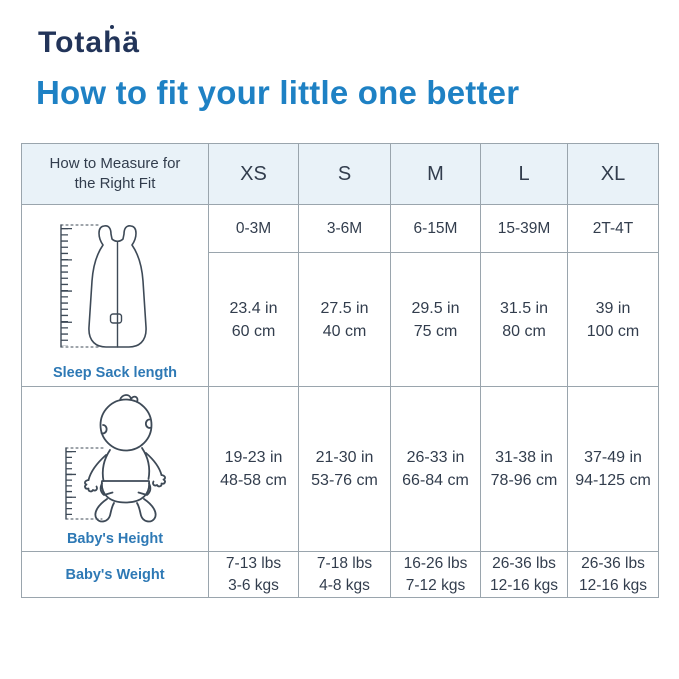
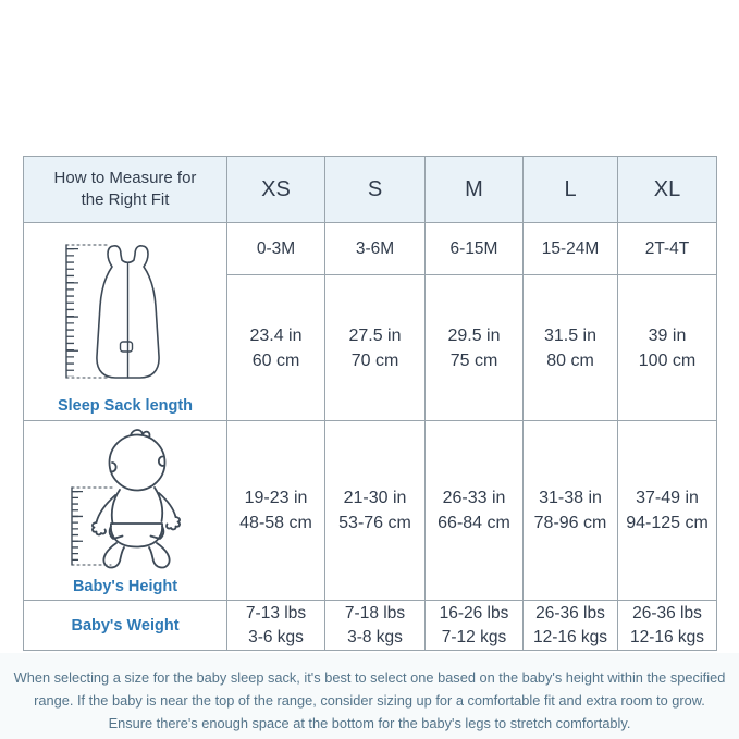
- Totahä
- How to fit your little one better
  How to Measure for the Right Fit	XS	S	M	L	XL
- Sleep Sack length	0-3M	3-6M	6-15M	15-39M	2T-4T
+ Sleep Sack length	0-3M	3-6M	6-15M	15-24M	2T-4T
- 23.4 in 60 cm	27.5 in 40 cm	29.5 in 75 cm	31.5 in 80 cm	39 in 100 cm
+ 23.4 in 60 cm	27.5 in 70 cm	29.5 in 75 cm	31.5 in 80 cm	39 in 100 cm
  Baby's Height	19-23 in 48-58 cm	21-30 in 53-76 cm	26-33 in 66-84 cm	31-38 in 78-96 cm	37-49 in 94-125 cm
- Baby's Weight	7-13 lbs 3-6 kgs	7-18 lbs 4-8 kgs	16-26 lbs 7-12 kgs	26-36 lbs 12-16 kgs	26-36 lbs 12-16 kgs
+ Baby's Weight	7-13 lbs 3-6 kgs	7-18 lbs 3-8 kgs	16-26 lbs 7-12 kgs	26-36 lbs 12-16 kgs	26-36 lbs 12-16 kgs
+ When selecting a size for the baby sleep sack, it's best to select one based on the baby's height within the specified
+ range. If the baby is near the top of the range, consider sizing up for a comfortable fit and extra room to grow.
+ Ensure there's enough space at the bottom for the baby's legs to stretch comfortably.
